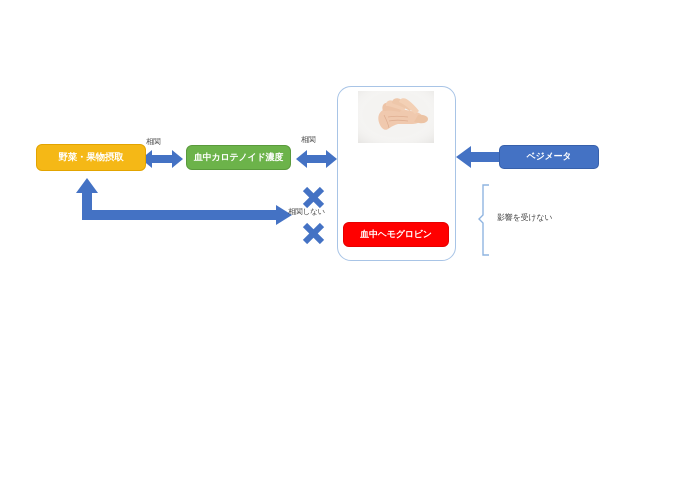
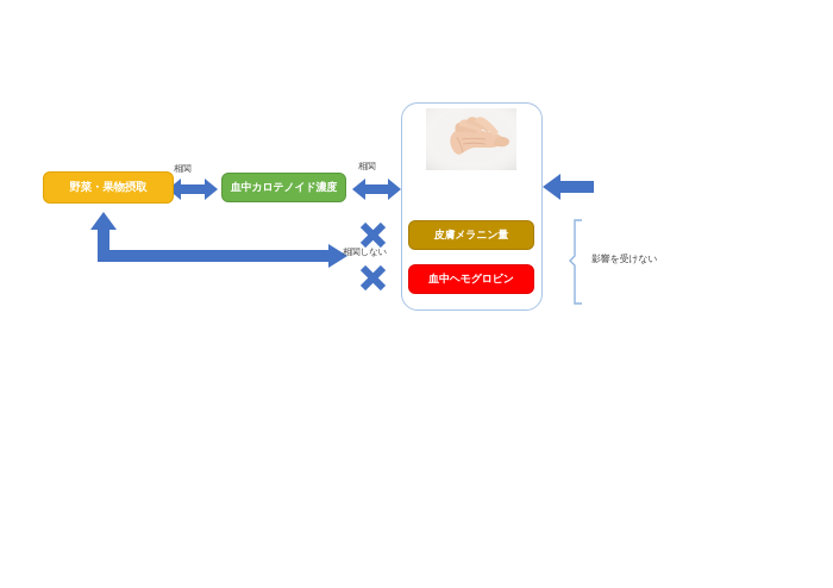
  野菜・果物摂取
  血中カロテノイド濃度
+ 皮膚メラニン量
  血中ヘモグロビン
- ベジメータ
  相関
  相関
  相関しない
  影響を受けない
